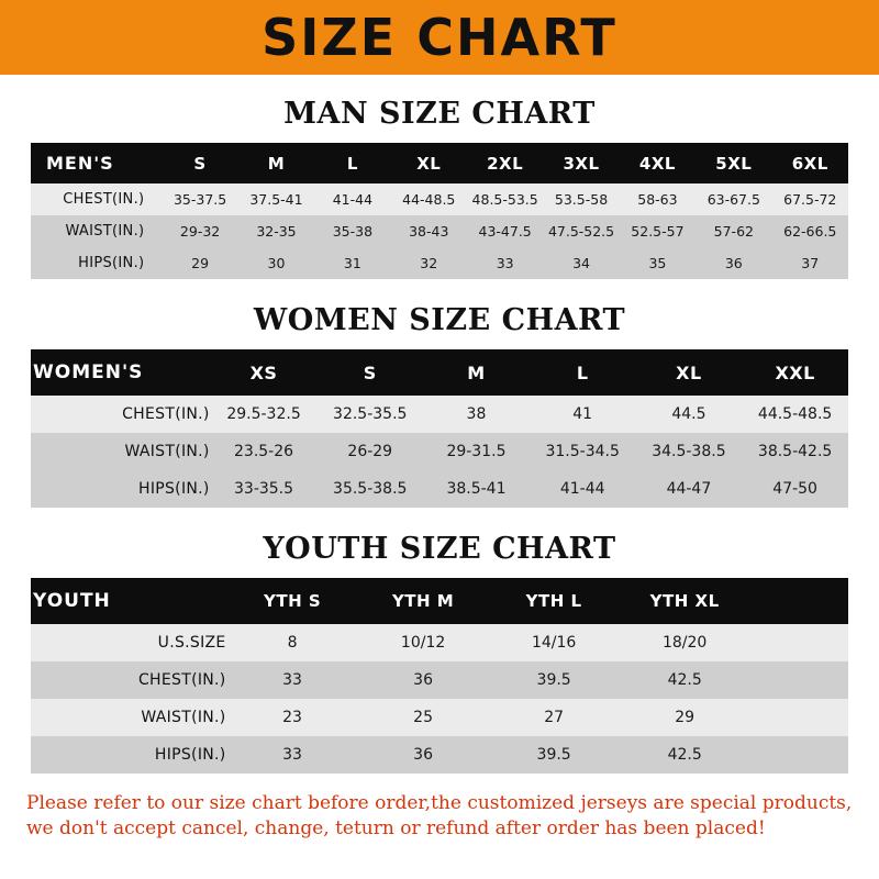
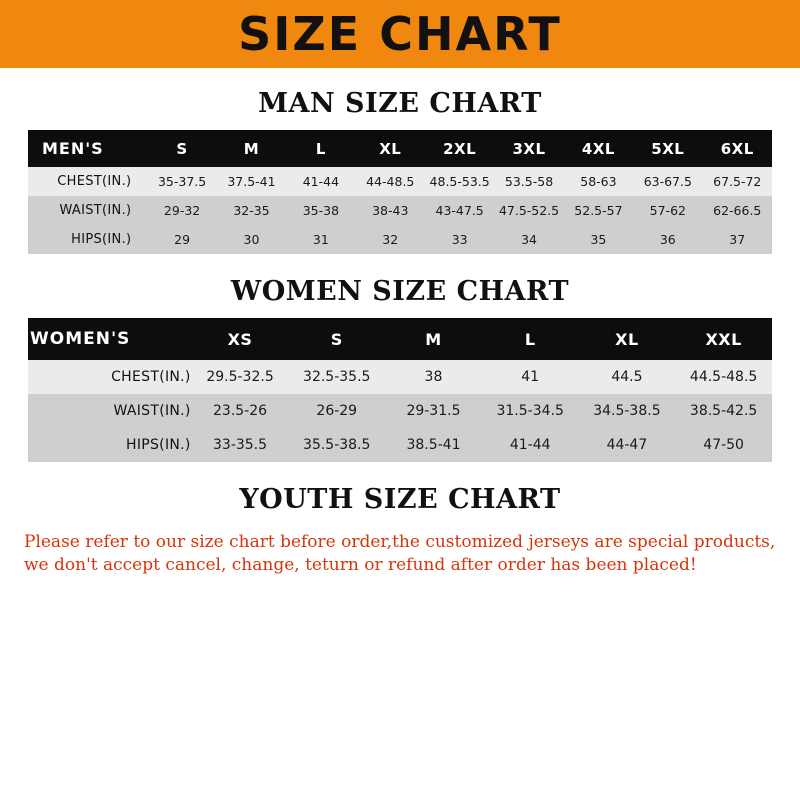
  SIZE CHART
  MAN SIZE CHART
  MEN'S	S	M	L	XL	2XL	3XL	4XL	5XL	6XL
  CHEST(IN.)	35-37.5	37.5-41	41-44	44-48.5	48.5-53.5	53.5-58	58-63	63-67.5	67.5-72
  WAIST(IN.)	29-32	32-35	35-38	38-43	43-47.5	47.5-52.5	52.5-57	57-62	62-66.5
  HIPS(IN.)	29	30	31	32	33	34	35	36	37
  WOMEN SIZE CHART
  WOMEN'S	XS	S	M	L	XL	XXL
  CHEST(IN.)	29.5-32.5	32.5-35.5	38	41	44.5	44.5-48.5
  WAIST(IN.)	23.5-26	26-29	29-31.5	31.5-34.5	34.5-38.5	38.5-42.5
  HIPS(IN.)	33-35.5	35.5-38.5	38.5-41	41-44	44-47	47-50
  YOUTH SIZE CHART
- YOUTH	YTH S	YTH M	YTH L	YTH XL
- U.S.SIZE	8	10/12	14/16	18/20
- CHEST(IN.)	33	36	39.5	42.5
- WAIST(IN.)	23	25	27	29
- HIPS(IN.)	33	36	39.5	42.5
  Please refer to our size chart before order,the customized jerseys are special products,
  we don't accept cancel, change, teturn or refund after order has been placed!
